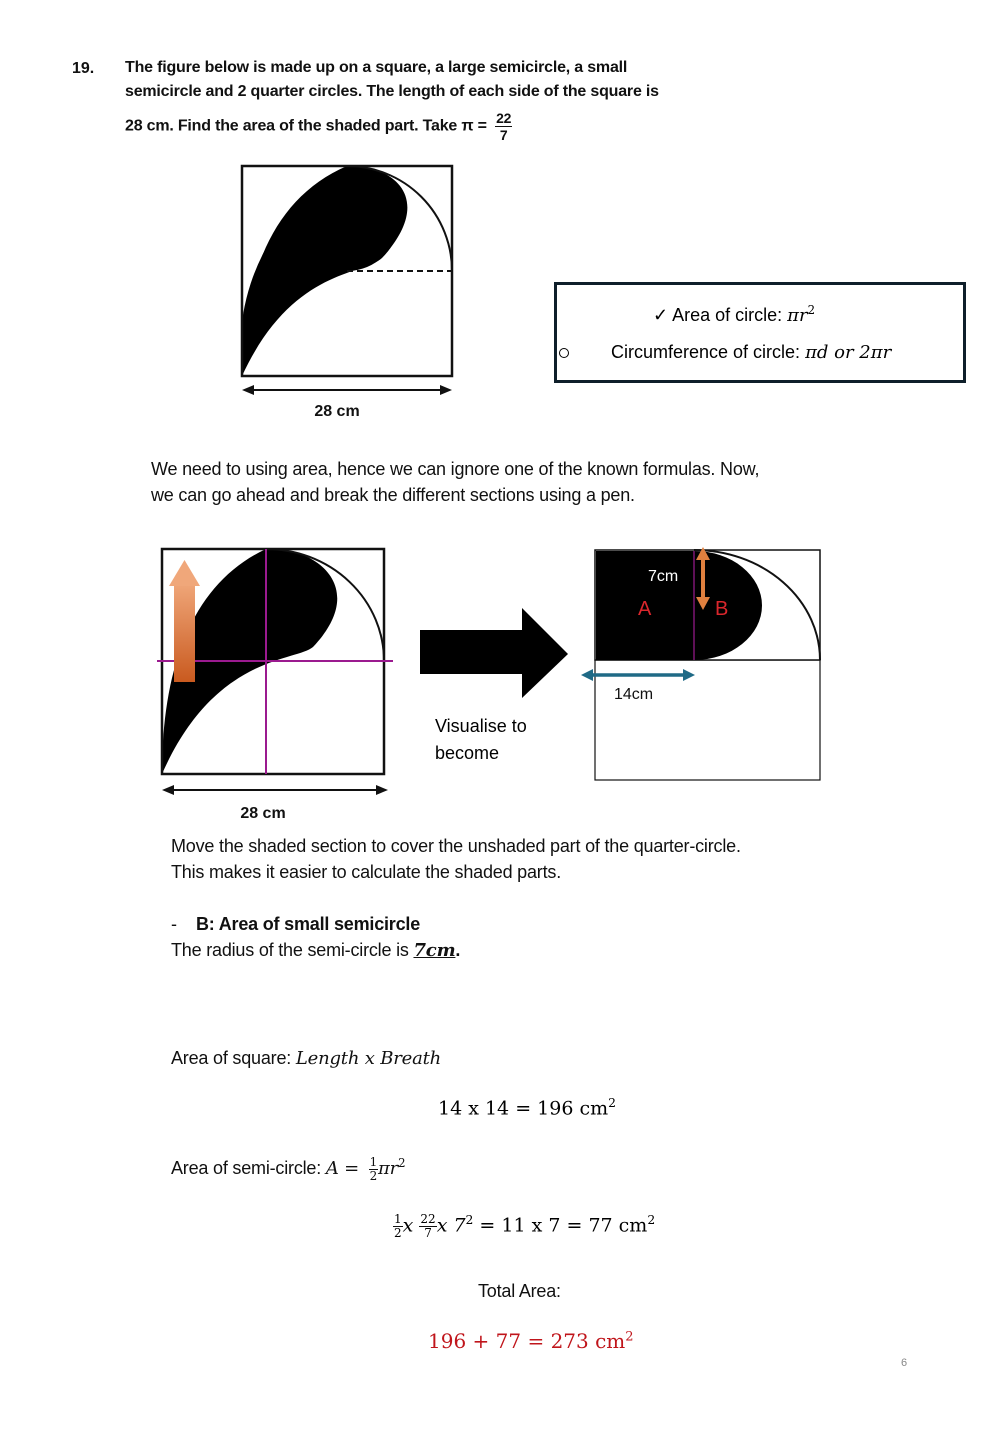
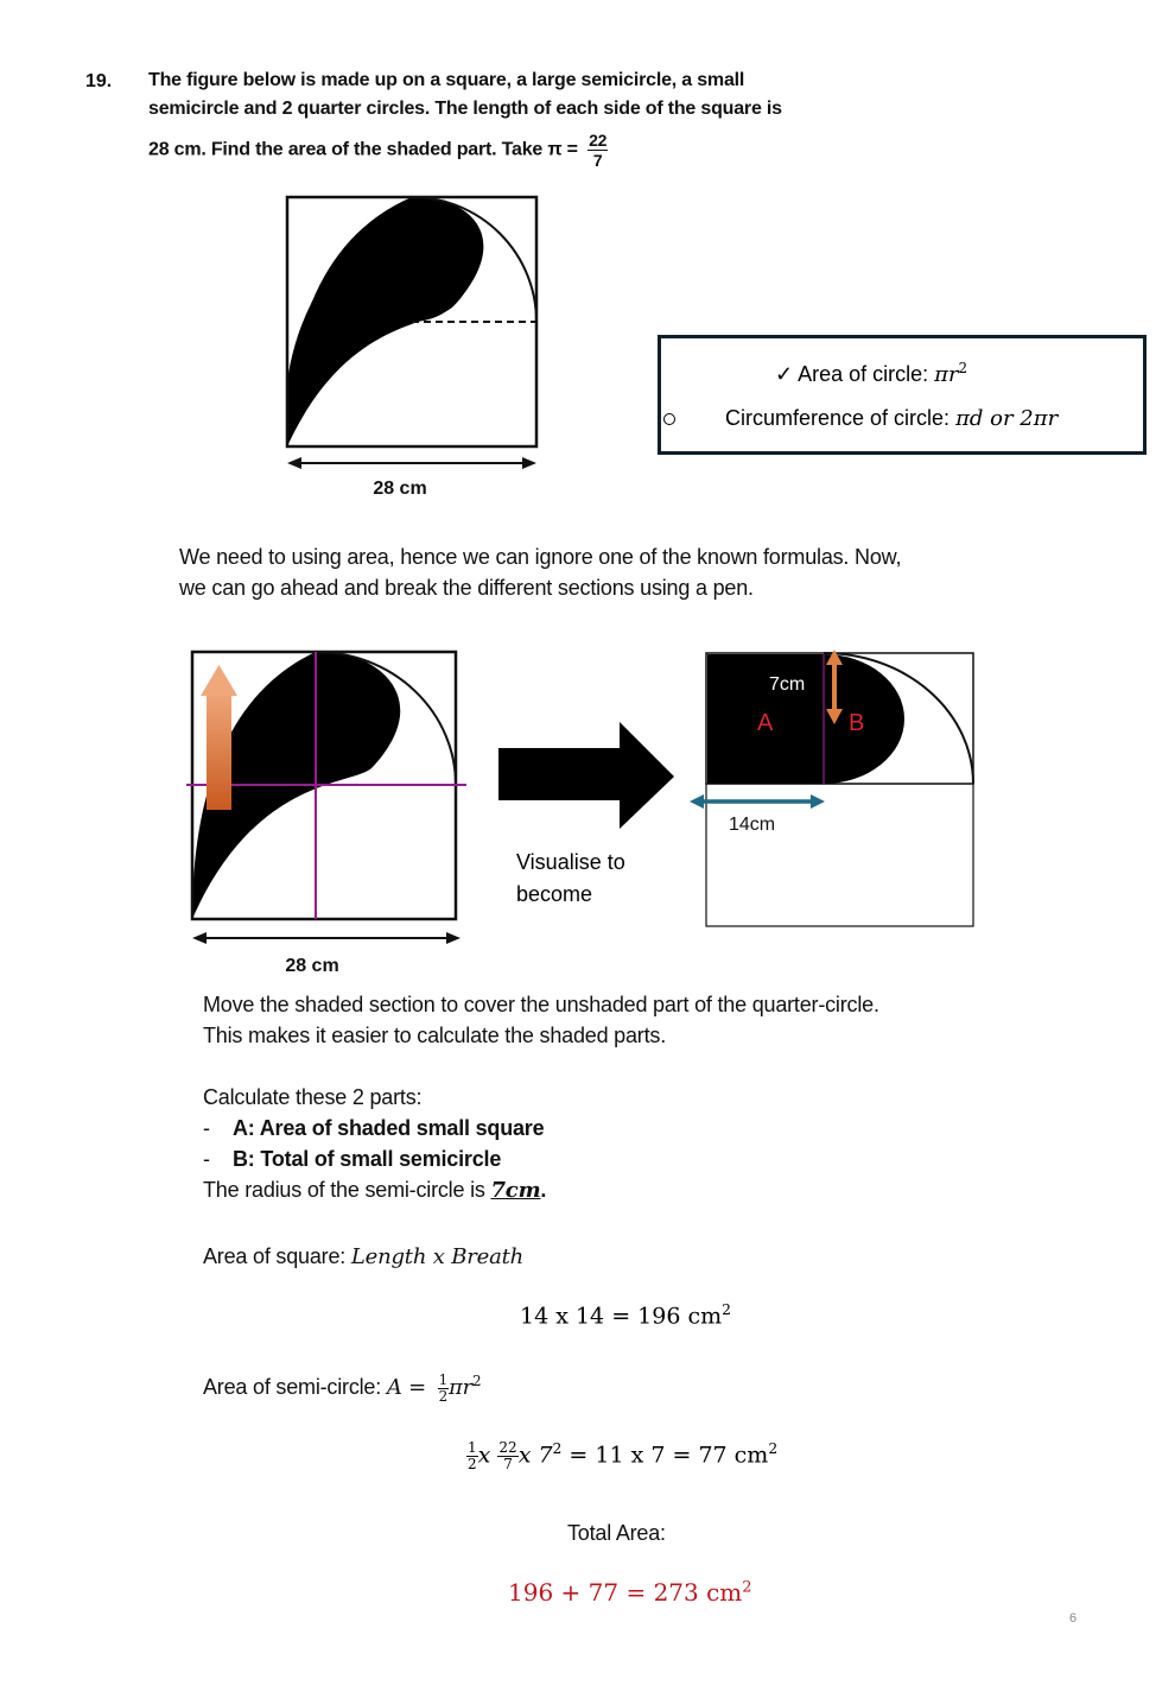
  19.
  The figure below is made up on a square, a large semicircle, a small
  semicircle and 2 quarter circles. The length of each side of the square is
  28 cm. Find the area of the shaded part. Take π =
  22
  7
  28 cm
  ✓ Area of circle: πr2
  Circumference of circle: πd or 2πr
  We need to using area, hence we can ignore one of the known formulas. Now,
  we can go ahead and break the different sections using a pen.
  28 cm
  Visualise to
  become
  7cm
  A
  B
  14cm
  Move the shaded section to cover the unshaded part of the quarter-circle.
  This makes it easier to calculate the shaded parts.
+ Calculate these 2 parts:
+ - A: Area of shaded small square
- - B: Area of small semicircle
+ - B: Total of small semicircle
  The radius of the semi-circle is 7cm.
  Area of square: Length x Breath
  14 x 14 = 196 cm2
  Area of semi-circle: A =
  1
  2
  πr2
  1
  2
  x
  22
  7
  x 72 = 11 x 7 = 77 cm2
  Total Area:
  196 + 77 = 273 cm2
  6
